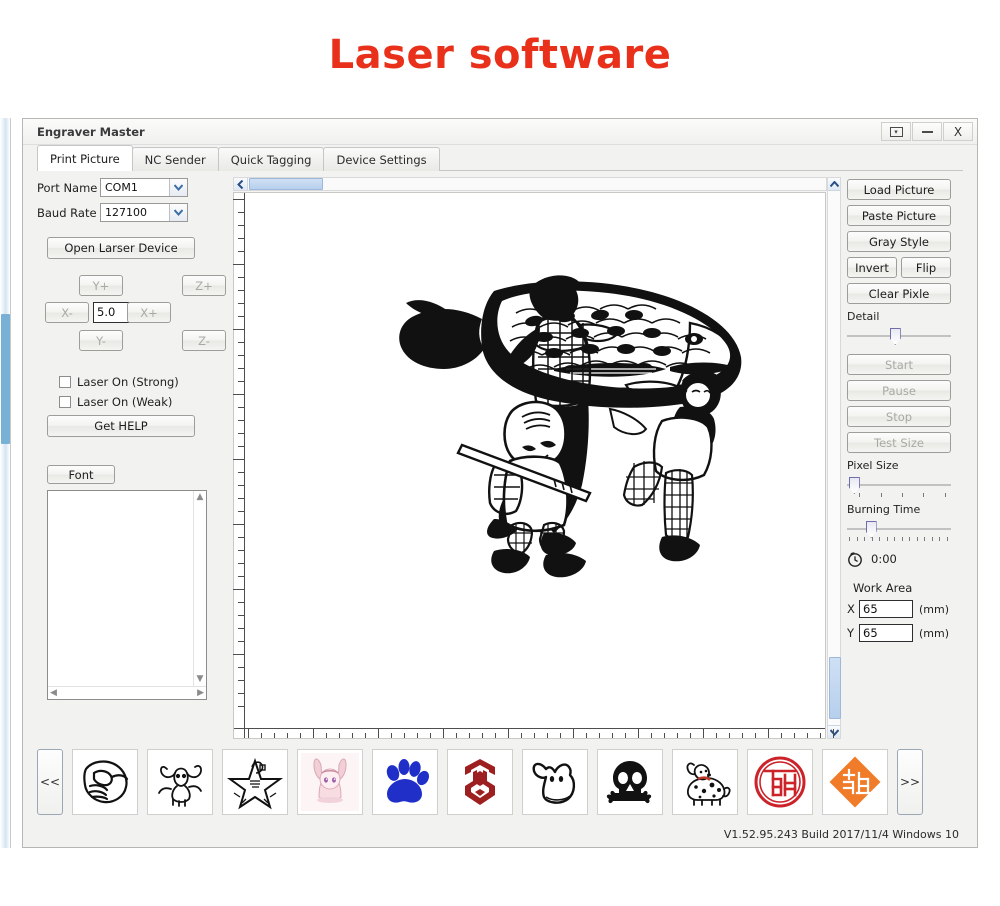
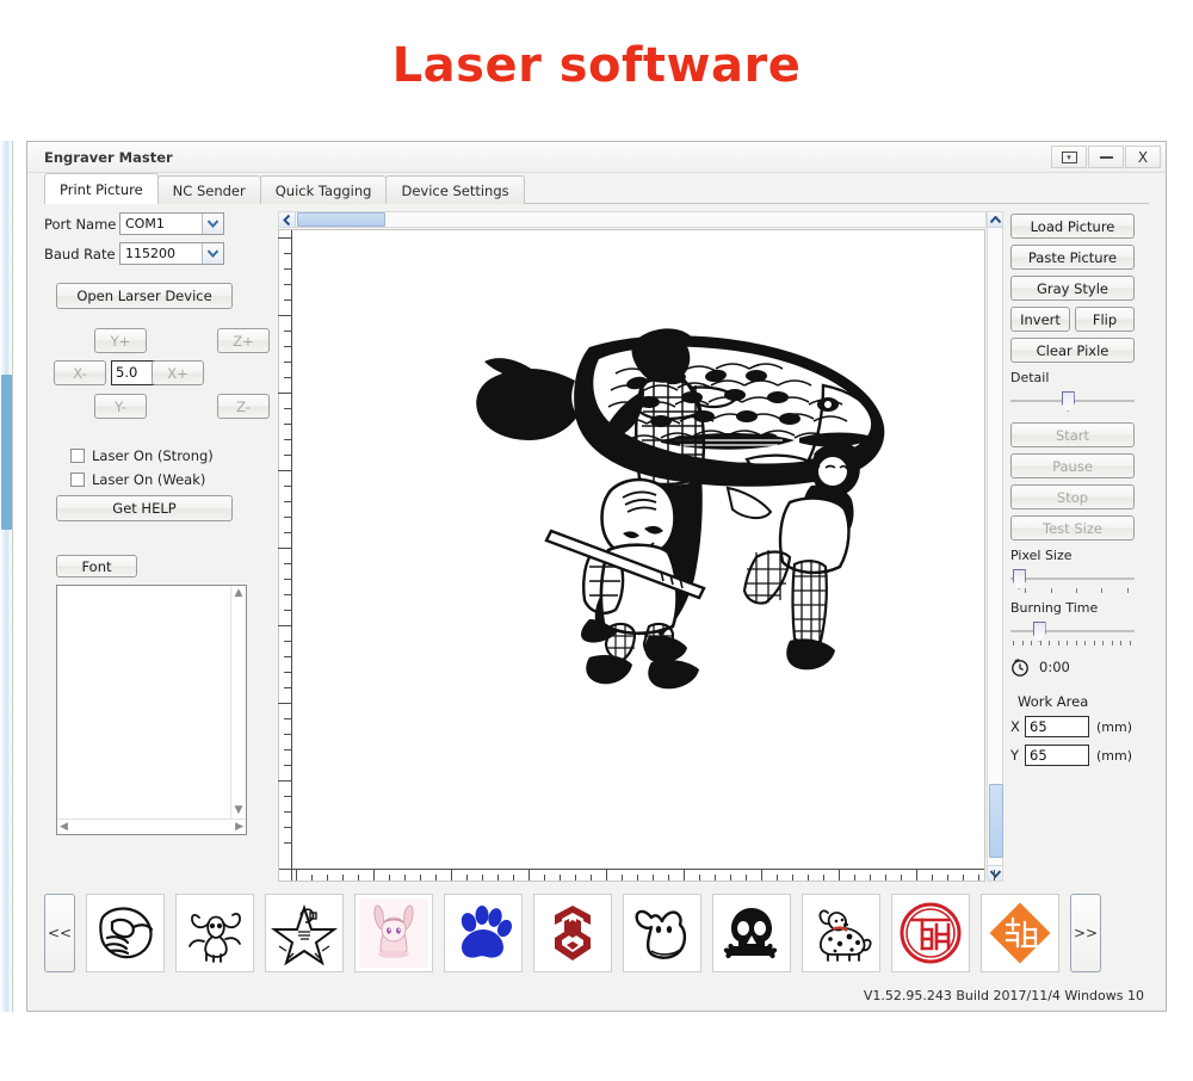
  Laser software
  Engraver Master
  ▾
  X
  Print Picture
  NC Sender
  Quick Tagging
  Device Settings
  Port Name
  COM1
  Baud Rate
- 127100
+ 115200
  Open Larser Device
  Y+
  Z+
  X-
  5.0
  X+
  Y-
  Z-
  Laser On (Strong)
  Laser On (Weak)
  Get HELP
  Font
  ▲
  ▼
  ◀
  ▶
  Load Picture
  Paste Picture
  Gray Style
  Invert
  Flip
  Clear Pixle
  Detail
  Start
  Pause
  Stop
  Test Size
  Pixel Size
  Burning Time
  0:00
  Work Area
  X
  65
  (mm)
  Y
  65
  (mm)
  <<
  >>
  V1.52.95.243 Build 2017/11/4 Windows 10
